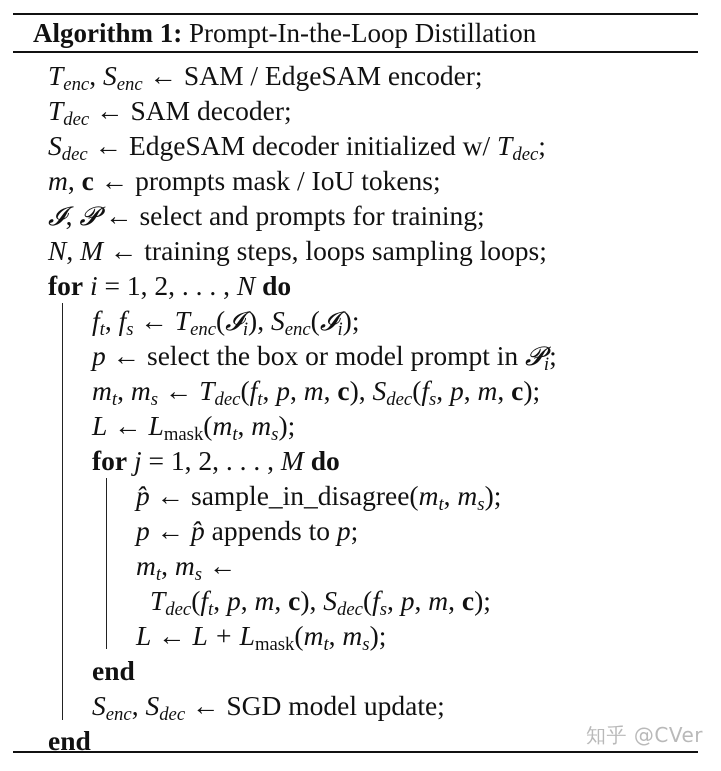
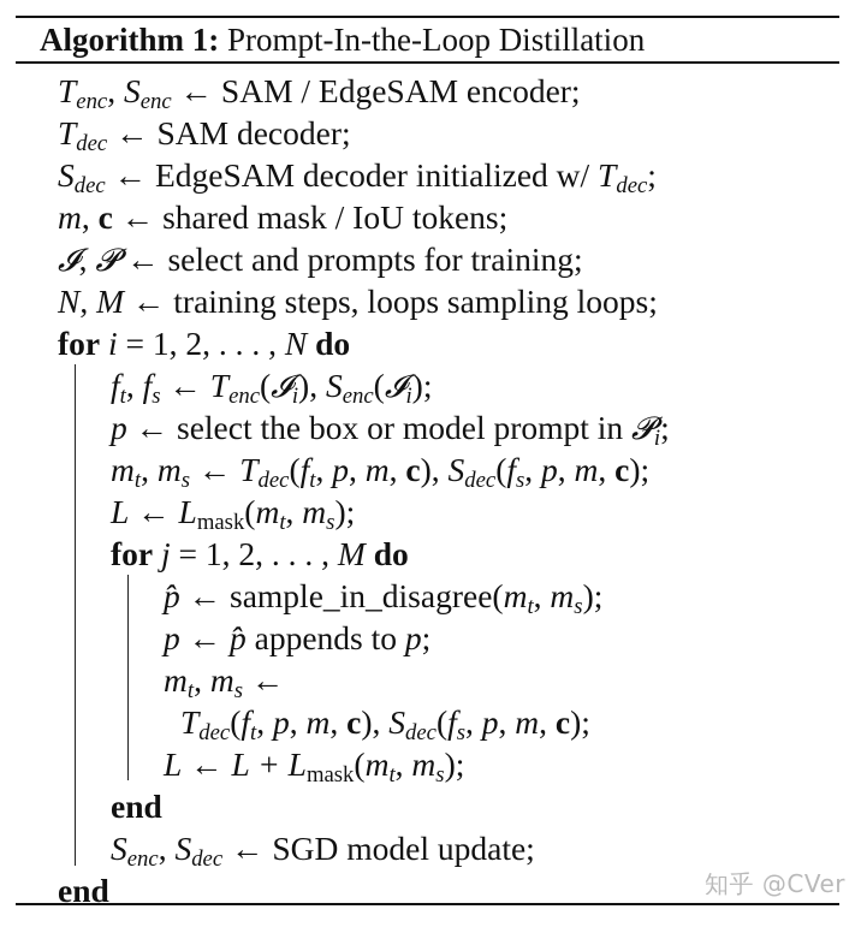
  Algorithm 1: Prompt-In-the-Loop Distillation
  Tenc, Senc ← SAM / EdgeSAM encoder;
  Tdec ← SAM decoder;
  Sdec ← EdgeSAM decoder initialized w/ Tdec;
- m, c ← prompts mask / IoU tokens;
+ m, c ← shared mask / IoU tokens;
  𝓘, 𝓟 ← select and prompts for training;
  N, M ← training steps, loops sampling loops;
  for i = 1, 2, . . . , N do
  ft, fs ← Tenc(𝓘i), Senc(𝓘i);
  p ← select the box or model prompt in 𝓟i;
  mt, ms ← Tdec(ft, p, m, c), Sdec(fs, p, m, c);
  L ← Lmask(mt, ms);
  for j = 1, 2, . . . , M do
  p̂ ← sample_in_disagree(mt, ms);
  p ← p̂ appends to p;
  mt, ms ←
  Tdec(ft, p, m, c), Sdec(fs, p, m, c);
  L ← L + Lmask(mt, ms);
  end
  Senc, Sdec ← SGD model update;
  end
  知乎 @CVer
